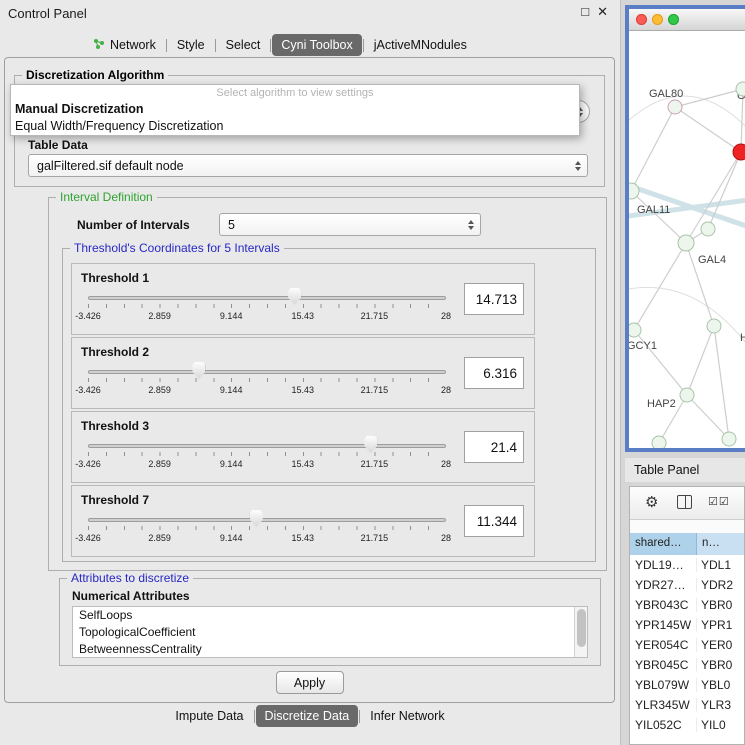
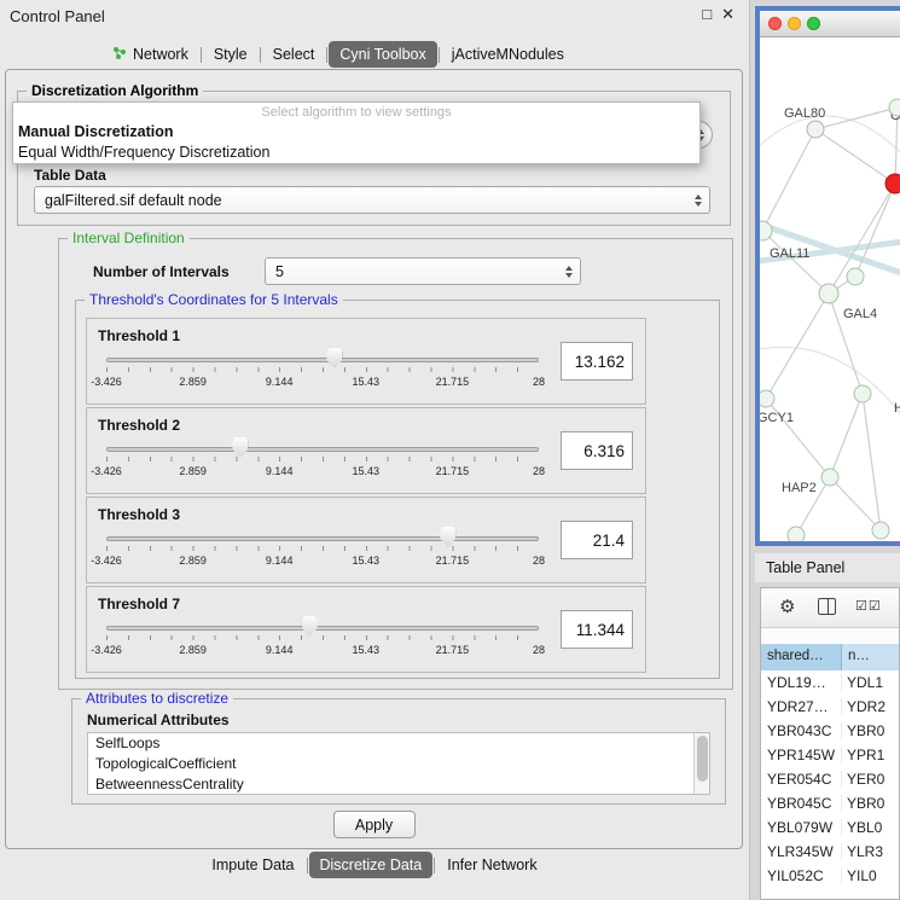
  Control Panel
  □
  ✕
  Network
  Style
  Select
  Cyni Toolbox
  jActiveMNodules
  Discretization Algorithm
  Table Data
  galFiltered.sif default node
  Interval Definition
  Number of Intervals
  5
  Threshold's Coordinates for 5 Intervals
  Threshold 1
  -3.426
  2.859
  9.144
  15.43
  21.715
  28
- 14.713
+ 13.162
  Threshold 2
  -3.426
  2.859
  9.144
  15.43
  21.715
  28
  6.316
  Threshold 3
  -3.426
  2.859
  9.144
  15.43
  21.715
  28
  21.4
  Threshold 7
  -3.426
  2.859
  9.144
  15.43
  21.715
  28
  11.344
  Attributes to discretize
  Numerical Attributes
  SelfLoops
  TopologicalCoefficient
  BetweennessCentrality
  Apply
  Impute Data
  Discretize Data
  Infer Network
  Select algorithm to view settings
  Manual Discretization
  Equal Width/Frequency Discretization
  GAL80
  GAL11
  GAL4
  GCY1
  H
  HAP2
  Table Panel
  ⚙
  ☑☑
  shared…
  n…
  YDL19…
  YDL1
  YDR27…
  YDR2
  YBR043C
  YBR0
  YPR145W
  YPR1
  YER054C
  YER0
  YBR045C
  YBR0
  YBL079W
  YBL0
  YLR345W
  YLR3
  YIL052C
  YIL0
